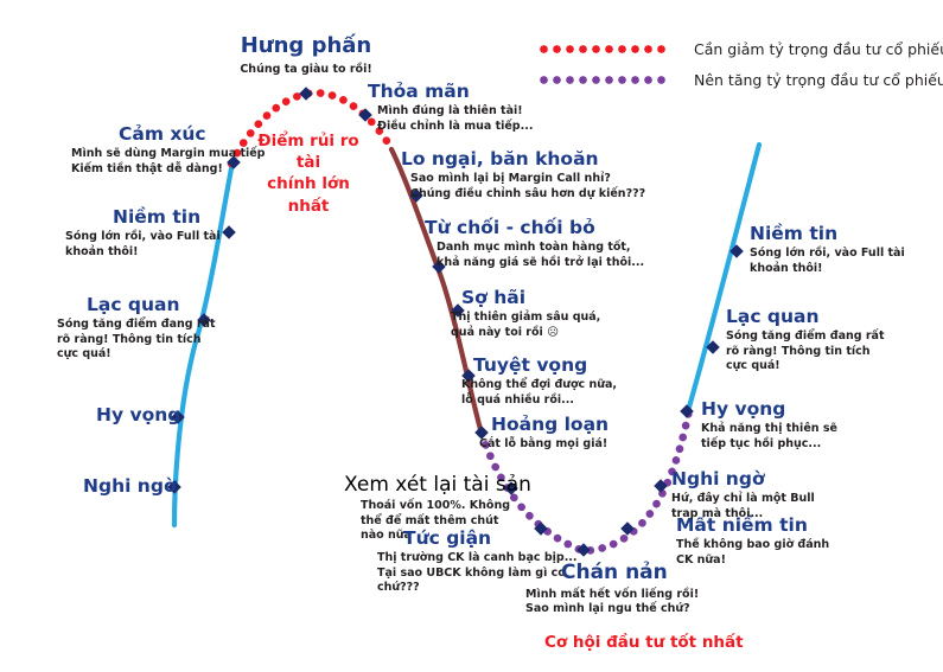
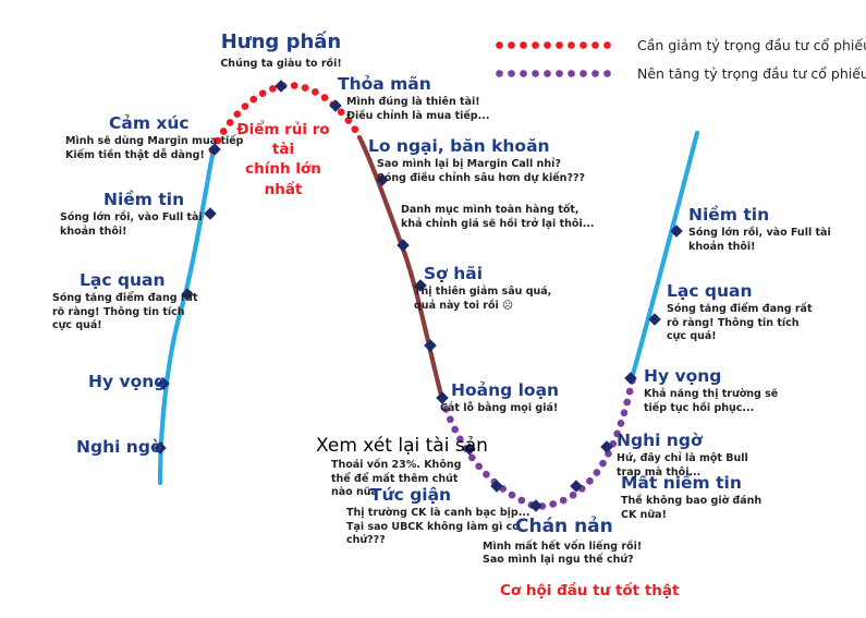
  Cần giảm tỷ trọng đầu tư cổ phiế
  Nên tăng tỷ trọng đầu tư cổ phiếu
  Điểm rủi ro tài
  chính lớn nhất
- Cơ hội đầu tư tốt nhất
+ Cơ hội đầu tư tốt thật
  Hưng phấn
  Chúng ta giàu to rồi!
  Cảm xúc
  Mình sẽ dùng Margin mua tiếp
  Kiếm tiền thật dễ dàng!
  Niềm tin
  Sóng lớn rồi, vào Full tài
  khoản thôi!
  Lạc quan
  Sóng tăng điểm đang rất
  rõ ràng! Thông tin tích
  cực quá!
  Hy vọng
  Nghi ngờ
  Thỏa mãn
  Mình đúng là thiên tài!
  Điều chỉnh là mua tiếp...
  Lo ngại, băn khoăn
  Sao mình lại bị Margin Call nhỉ?
- Chúng điều chỉnh sâu hơn dự kiến???
+ Sóng điều chỉnh sâu hơn dự kiến???
- Từ chối - chối bỏ
  Danh mục mình toàn hàng tốt,
- khả năng giá sẽ hồi trở lại thôi...
+ khả chỉnh giá sẽ hồi trở lại thôi...
  Sợ hãi
  Thị thiên giảm sâu quá,
  quả này toi rồi ☹
- Tuyệt vọng
- Không thể đợi được nữa,
- lỗ quá nhiều rồi...
  Hoảng loạn
  Cắt lỗ bằng mọi giá!
  Xem xét lại tài sản
- Thoái vốn 100%. Không
+ Thoái vốn 23%. Không
  thể để mất thêm chút
  nào nữa
  Tức giận
  Thị trường CK là canh bạc bịp...
  Tại sao UBCK không làm gì cơ
  chứ???
  Chán nản
  Mình mất hết vốn liếng rồi!
  Sao mình lại ngu thế chứ?
  Mất niềm tin
  Thề không bao giờ đánh
  CK nữa!
  Nghi ngờ
  Hứ, đây chỉ là một Bull
  trap mà thôi...
  Hy vọng
- Khả năng thị thiên sẽ
+ Khả năng thị trường sẽ
  tiếp tục hồi phục...
  Lạc quan
  Sóng tăng điểm đang rất
  rõ ràng! Thông tin tích
  cực quá!
  Niềm tin
  Sóng lớn rồi, vào Full tài
  khoản thôi!
